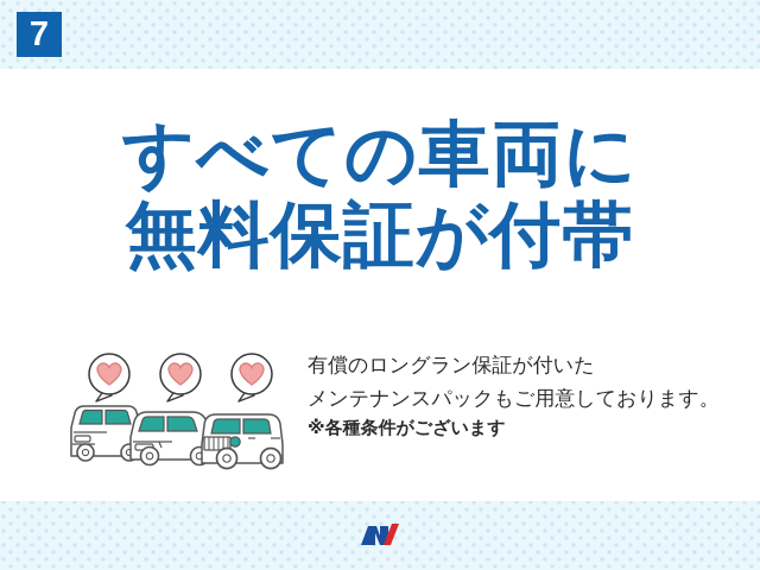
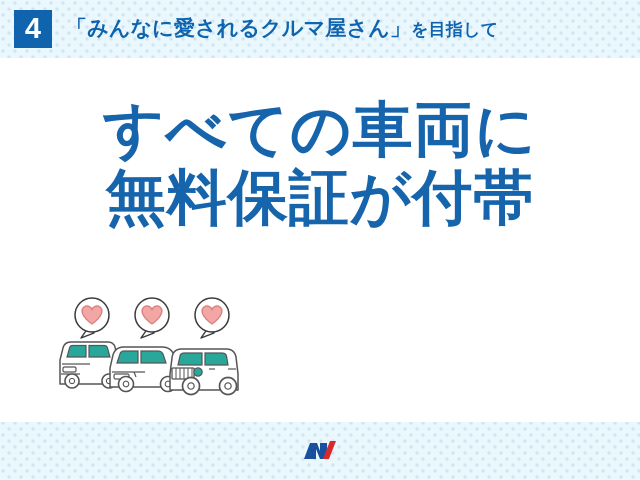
- 7
+ 4
+ 「みんなに愛されるクルマ屋さん」を目指して
  すべての車両に
  無料保証が付帯
- 有償のロングラン保証が付いた
- メンテナンスパックもご用意しております。
- ※各種条件がございます
